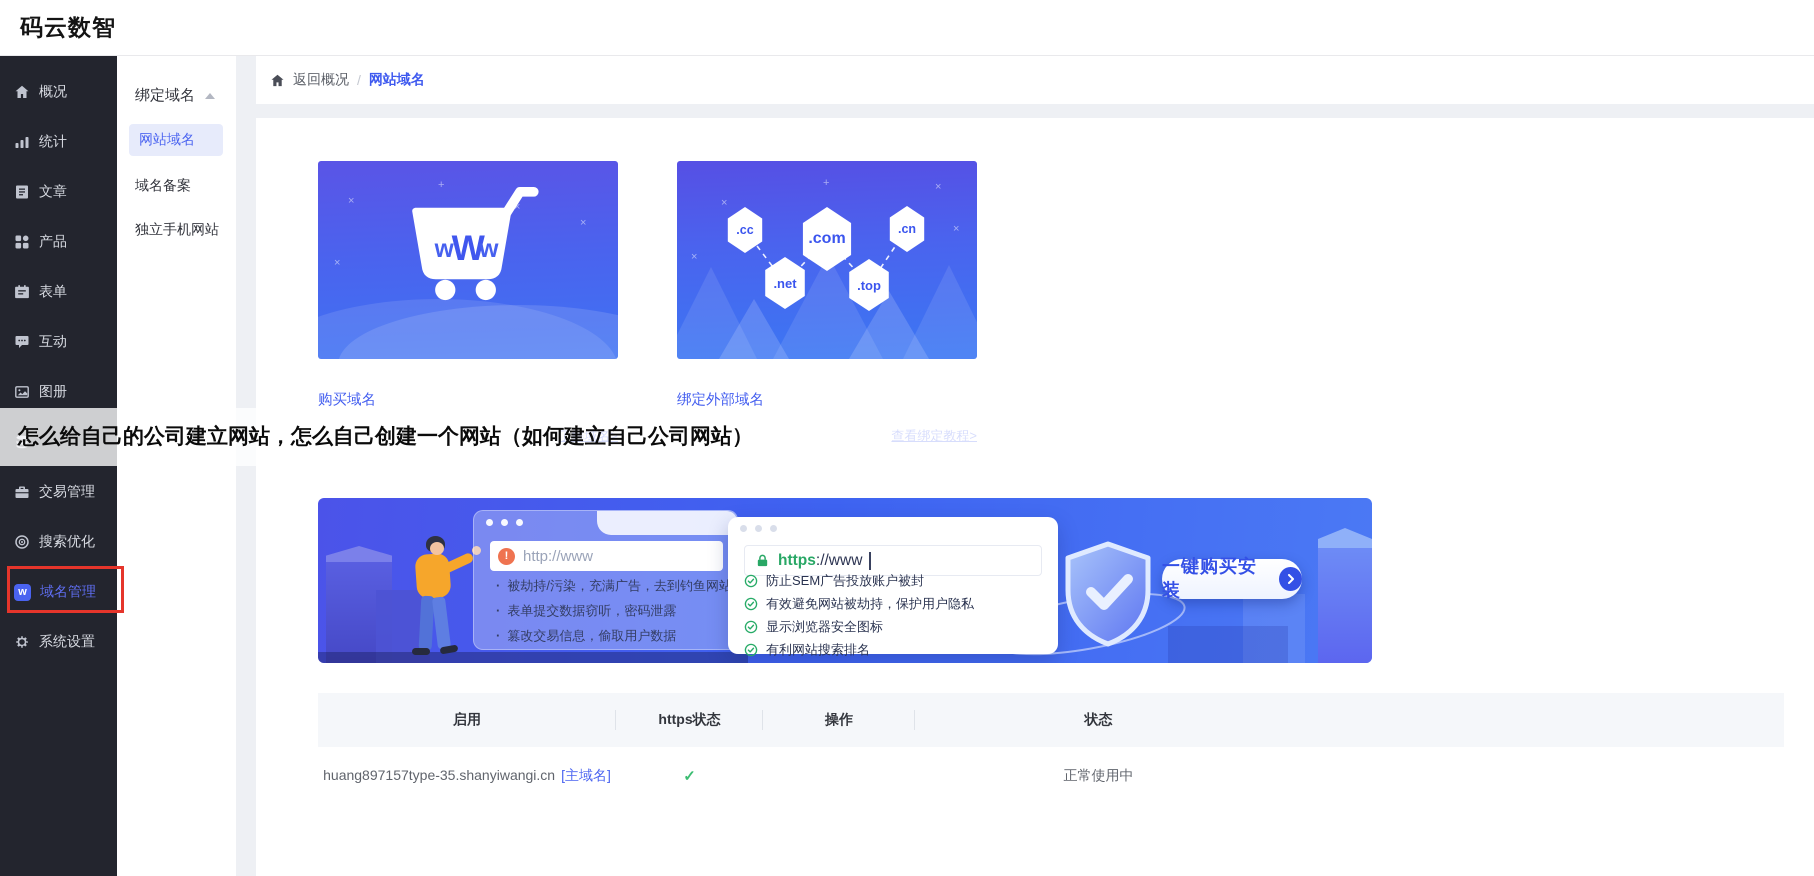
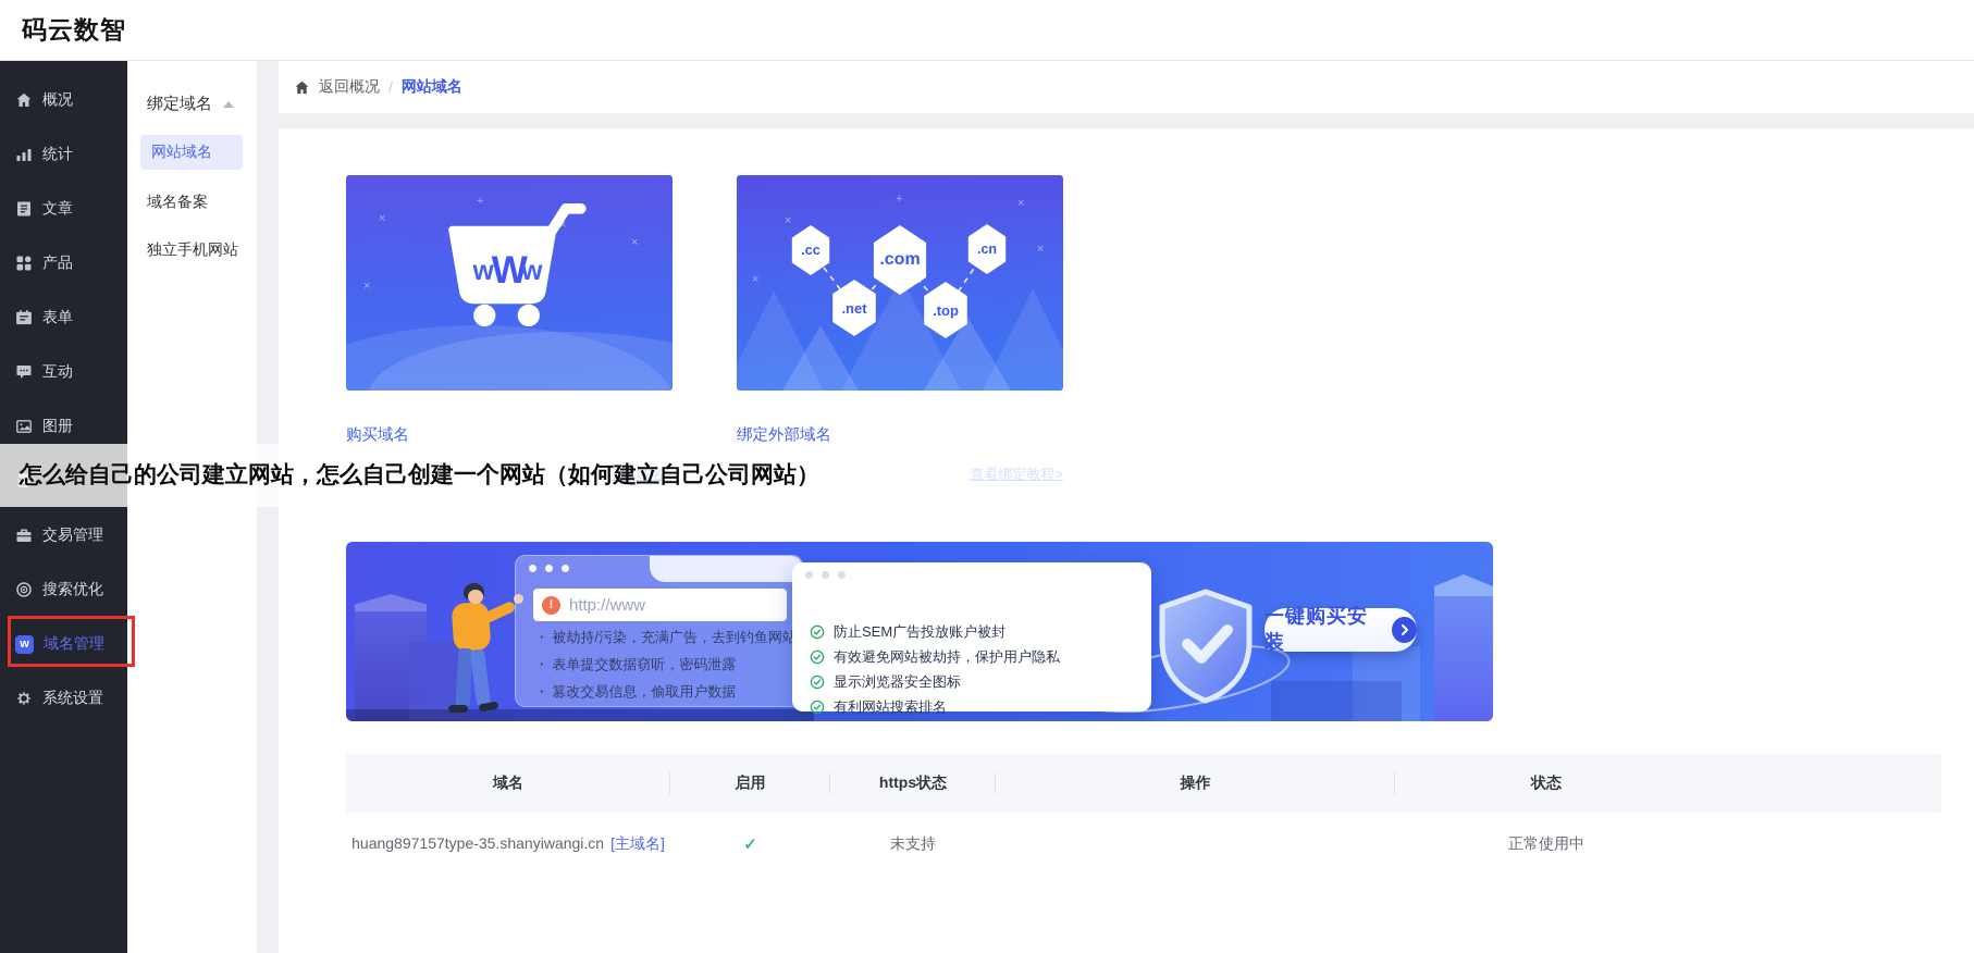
  码云数智
  概况
  统计
  文章
  产品
  表单
  互动
  图册
  交易管理
  搜索优化
  w
  域名管理
  系统设置
  绑定域名
  网站域名
  域名备案
  独立手机网站
  返回概况
  /
  网站域名
  ×
  +
  ×
  ×
  ×
  w
  W
  w
  购买域名
  ×
  +
  ×
  ×
  ×
  .cc
  .com
  .cn
  .net
  .top
  绑定外部域名
  了解域名>
  查看绑定教程>
  !
  http://www
  被劫持/污染，充满广告，去到钓鱼网站
  表单提交数据窃听，密码泄露
  篡改交易信息，偷取用户数据
- https
- ://www
  防止SEM广告投放账户被封
  有效避免网站被劫持，保护用户隐私
  显示浏览器安全图标
  有利网站搜索排名
  一键购买安装
+ 域名
  启用
  https状态
  操作
  状态
  huang897157type-35.shanyiwangi.cn [主域名]
  ✓
+ 未支持
  正常使用中
  怎么给自己的公司建立网站，怎么自己创建一个网站（如何建立自己公司网站）
